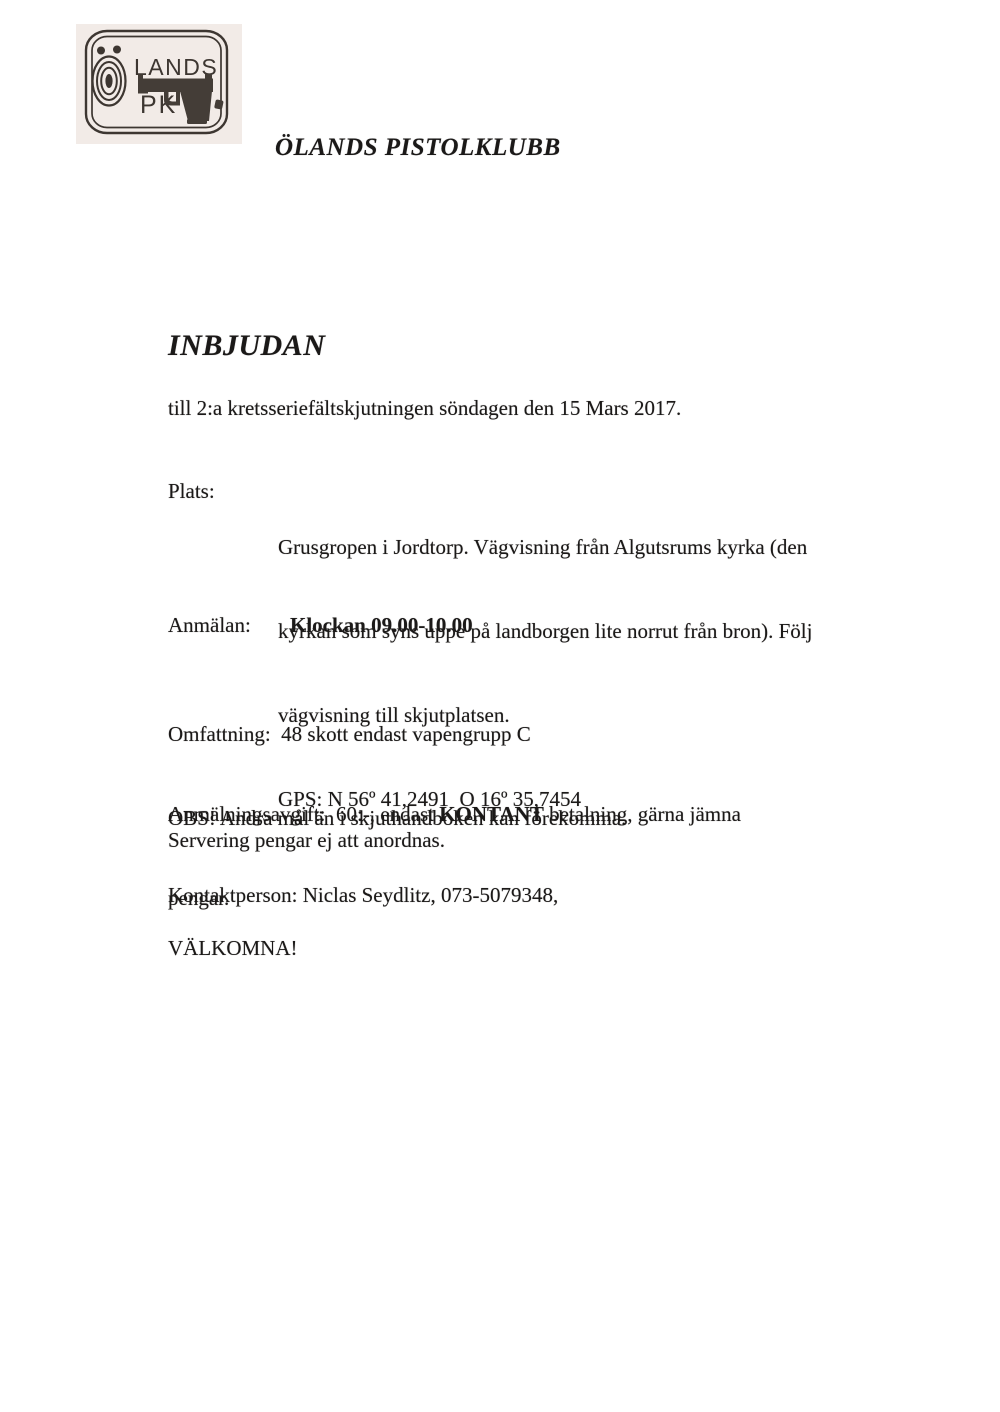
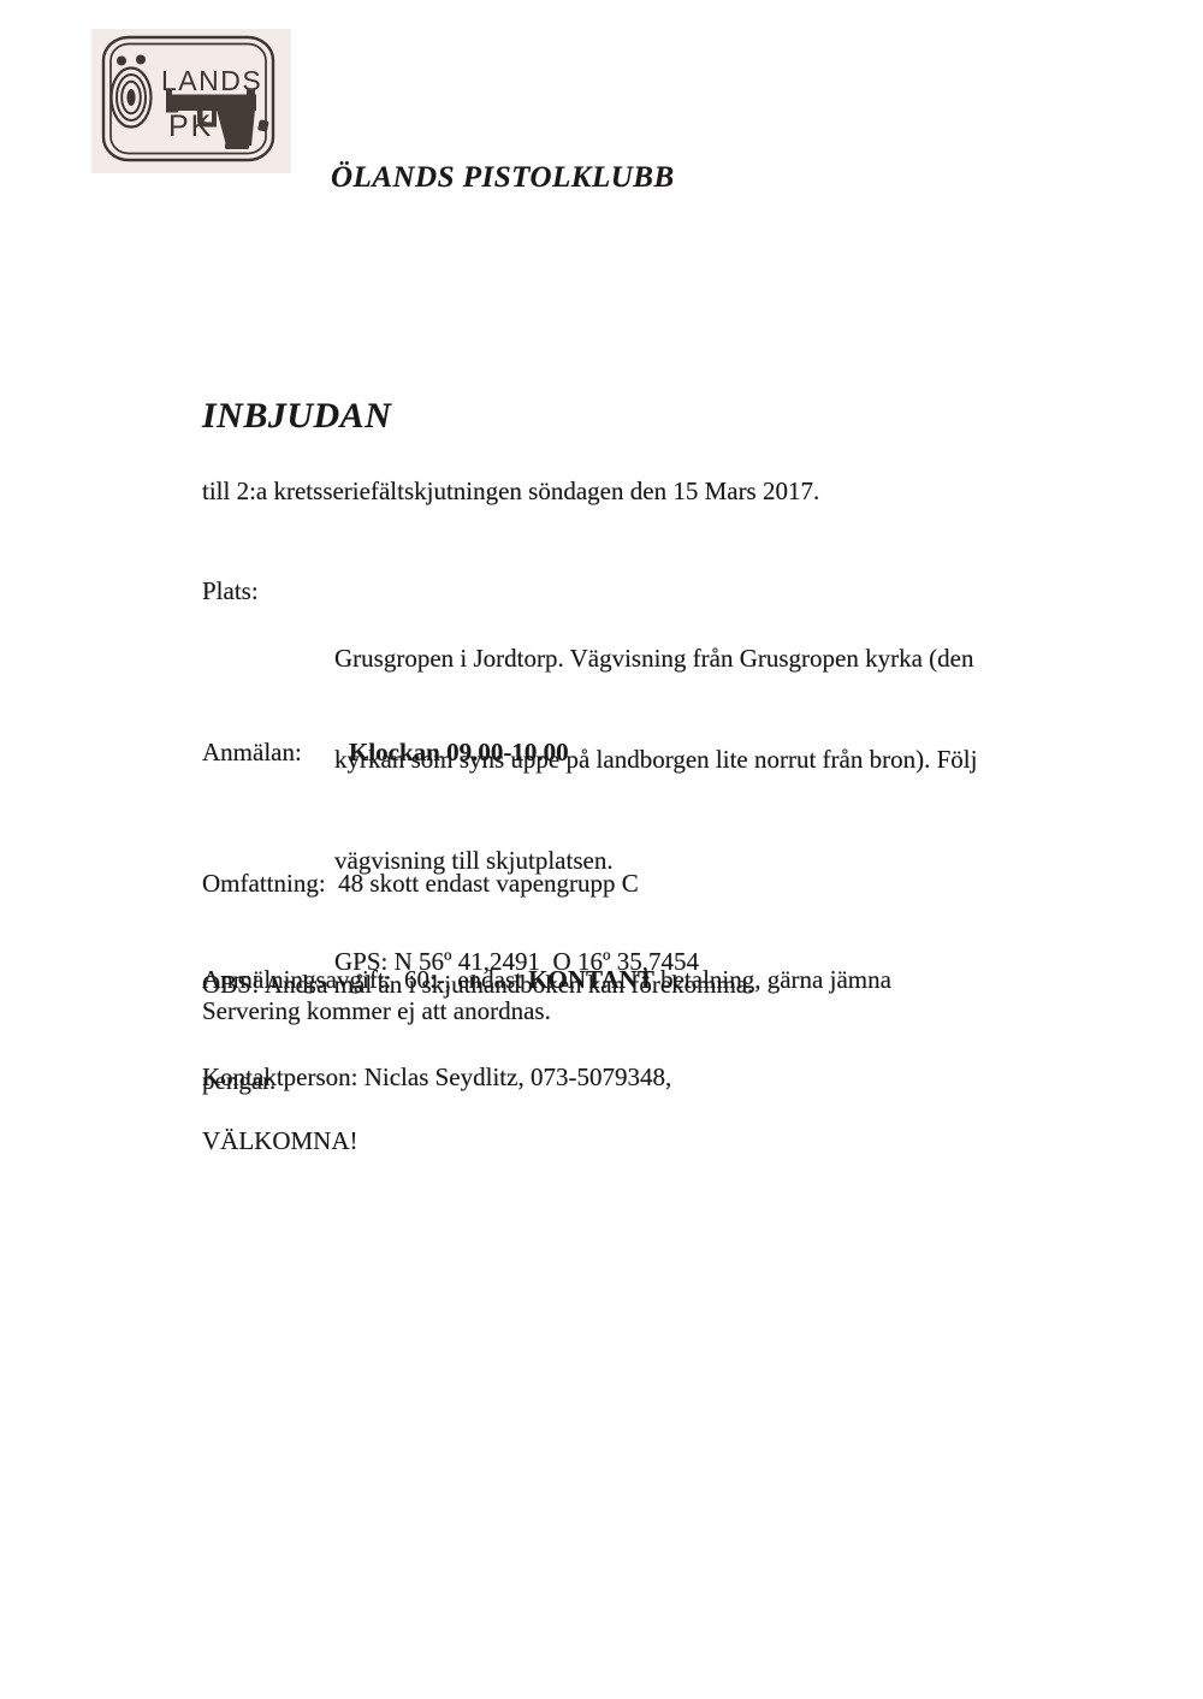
  LANDS
  ÖLANDS PISTOLKLUBB
  INBJUDAN
  till 2:a kretsseriefältskjutningen söndagen den 15 Mars 2017.
  Plats:
- Grusgropen i Jordtorp. Vägvisning från Algutsrums kyrka (den
+ Grusgropen i Jordtorp. Vägvisning från Grusgropen kyrka (den
  kyrkan som syns uppe på landborgen lite norrut från bron). Följ
  vägvisning till skjutplatsen.
  GPS: N 56º 41,2491 O 16º 35,7454
  Anmälan:
  Klockan 09.00-10.00
  Omfattning: 48 skott endast vapengrupp C
  OBS! Andra mål än i skjuthandboken kan förekomma.
  Anmälningsavgift: 60:-, endast KONTANT betalning, gärna jämna
  pengar.
- Servering pengar ej att anordnas.
+ Servering kommer ej att anordnas.
  Kontaktperson: Niclas Seydlitz, 073-5079348,
  VÄLKOMNA!
